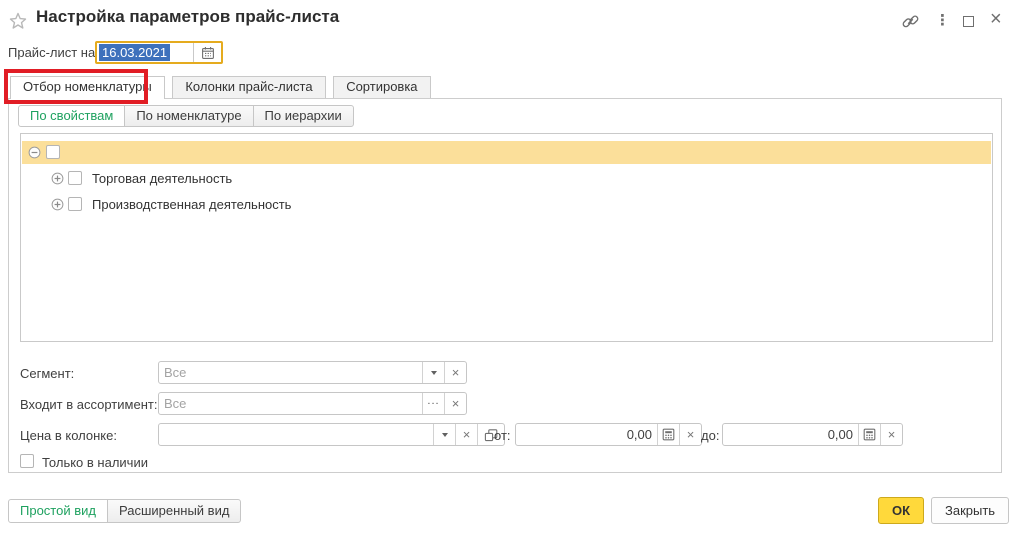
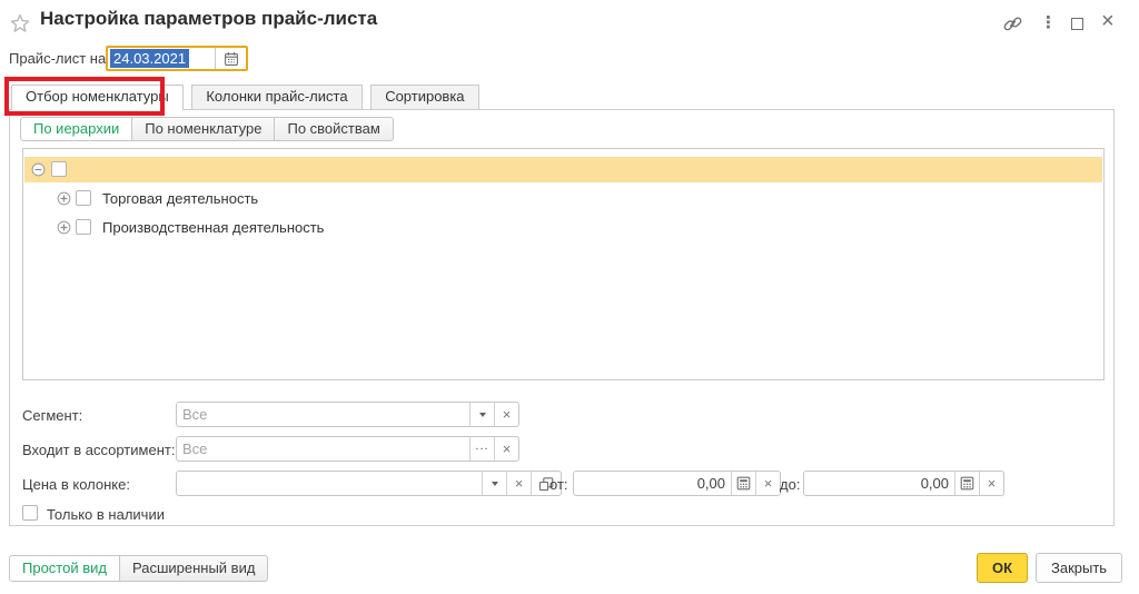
  Настройка параметров прайс-листа
  ⋮
  ×
  Прайс-лист на
- 16.03.2021
+ 24.03.2021
  Отбор номенклатуры Колонки прайс-листа Сортировка
- По свойствам
+ По иерархии
  По номенклатуре
- По иерархии
+ По свойствам
  Торговая деятельность
  Производственная деятельность
  Сегмент:
  Все
  ×
  Входит в ассортимент:
  Все
  ...
  ×
  Цена в колонке:
  ×
  от:
  0,00
  ×
  до:
  0,00
  ×
  Только в наличии
  Простой вид
  Расширенный вид
  ОК
  Закрыть
